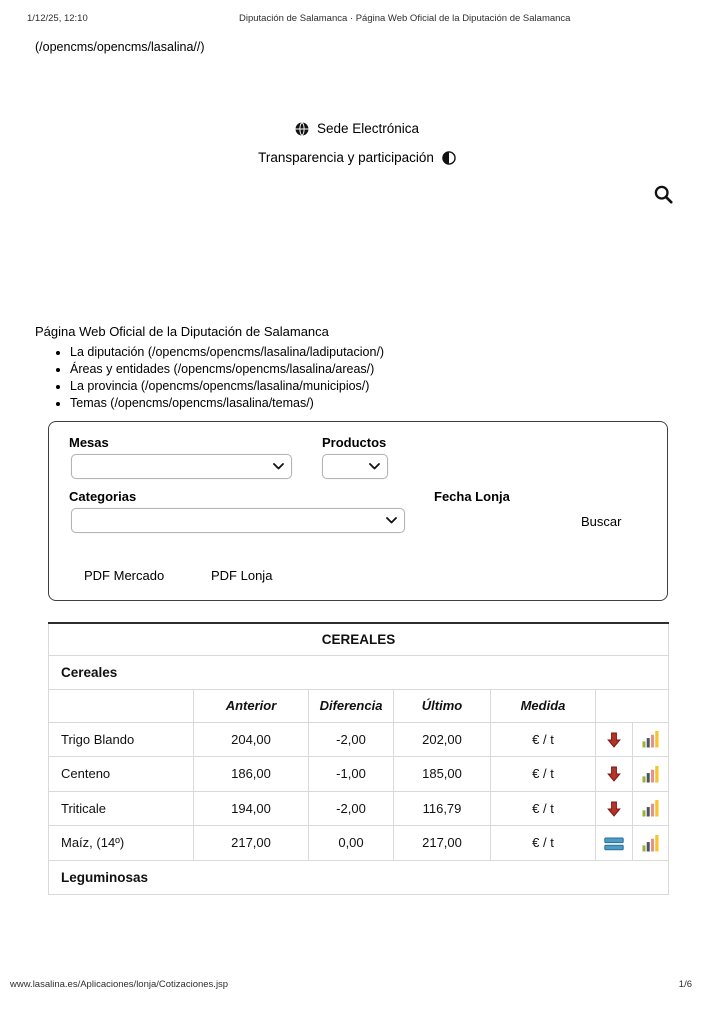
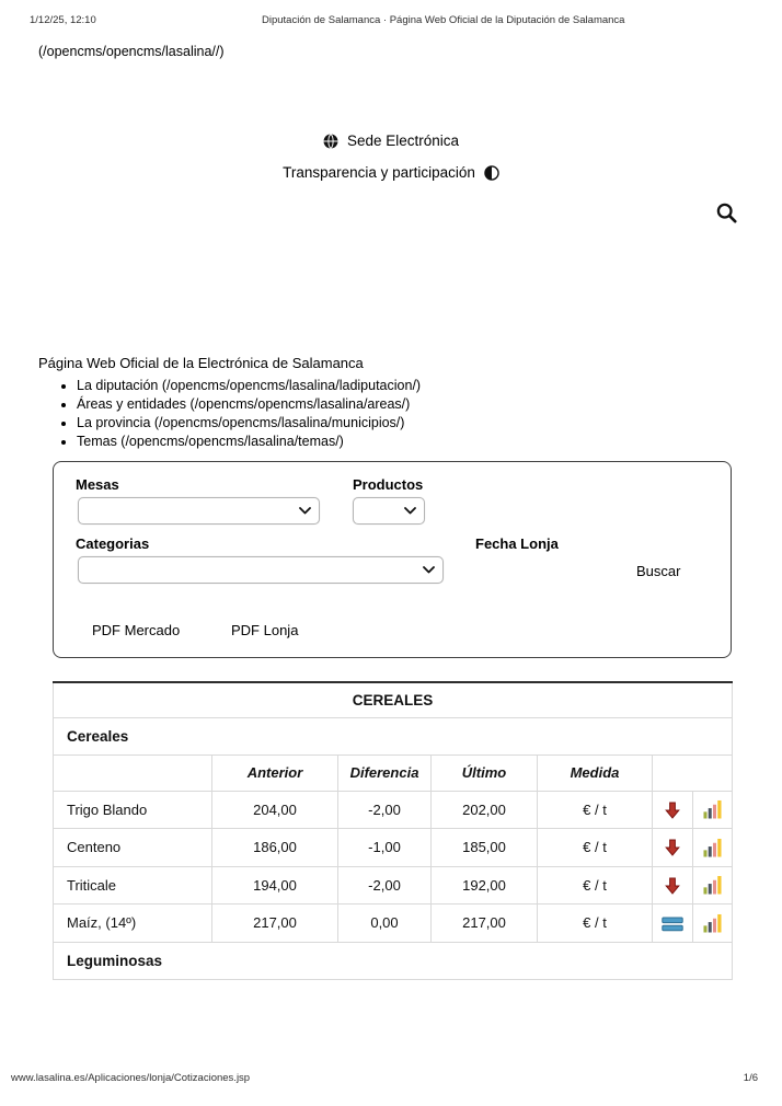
  1/12/25, 12:10
  Diputación de Salamanca · Página Web Oficial de la Diputación de Salamanca
  (/opencms/opencms/lasalina//)
  Sede Electrónica
  Transparencia y participación
- Página Web Oficial de la Diputación de Salamanca
+ Página Web Oficial de la Electrónica de Salamanca
  La diputación (/opencms/opencms/lasalina/ladiputacion/)
  Áreas y entidades (/opencms/opencms/lasalina/areas/)
  La provincia (/opencms/opencms/lasalina/municipios/)
  Temas (/opencms/opencms/lasalina/temas/)
  Mesas
  Productos
  Categorias
  Fecha Lonja
  Buscar
  PDF Mercado
  PDF Lonja
  CEREALES
  Cereales
  	Anterior	Diferencia	Último	Medida
  Trigo Blando	204,00	-2,00	202,00	€ / t
  Centeno	186,00	-1,00	185,00	€ / t
- Triticale	194,00	-2,00	116,79	€ / t
+ Triticale	194,00	-2,00	192,00	€ / t
  Maíz, (14º)	217,00	0,00	217,00	€ / t
  Leguminosas
  www.lasalina.es/Aplicaciones/lonja/Cotizaciones.jsp
  1/6
